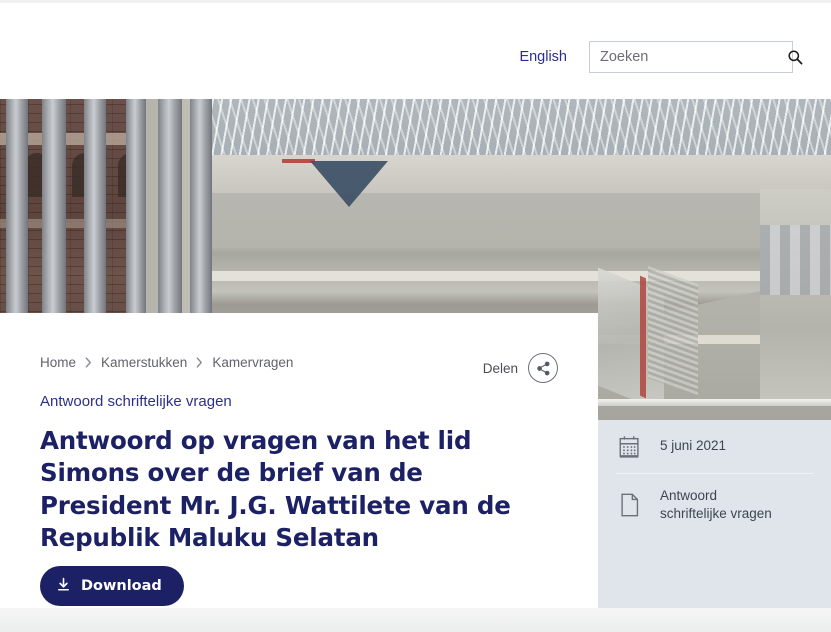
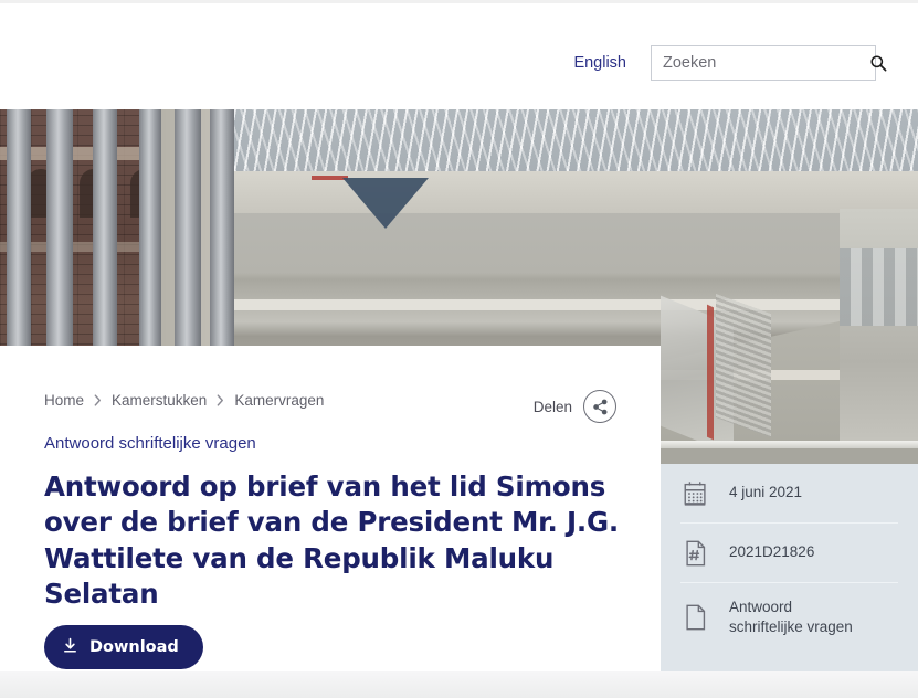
  English
  Zoeken
  Home
  Kamerstukken
  Kamervragen
  Delen
  Antwoord schriftelijke vragen
- Antwoord op vragen van het lid Simons over de brief van de President Mr. J.G. Wattilete van de Republik Maluku Selatan
+ Antwoord op brief van het lid Simons over de brief van de President Mr. J.G. Wattilete van de Republik Maluku Selatan
  Download
- 5 juni 2021
+ 4 juni 2021
+ 2021D21826
  Antwoord
  schriftelijke vragen
